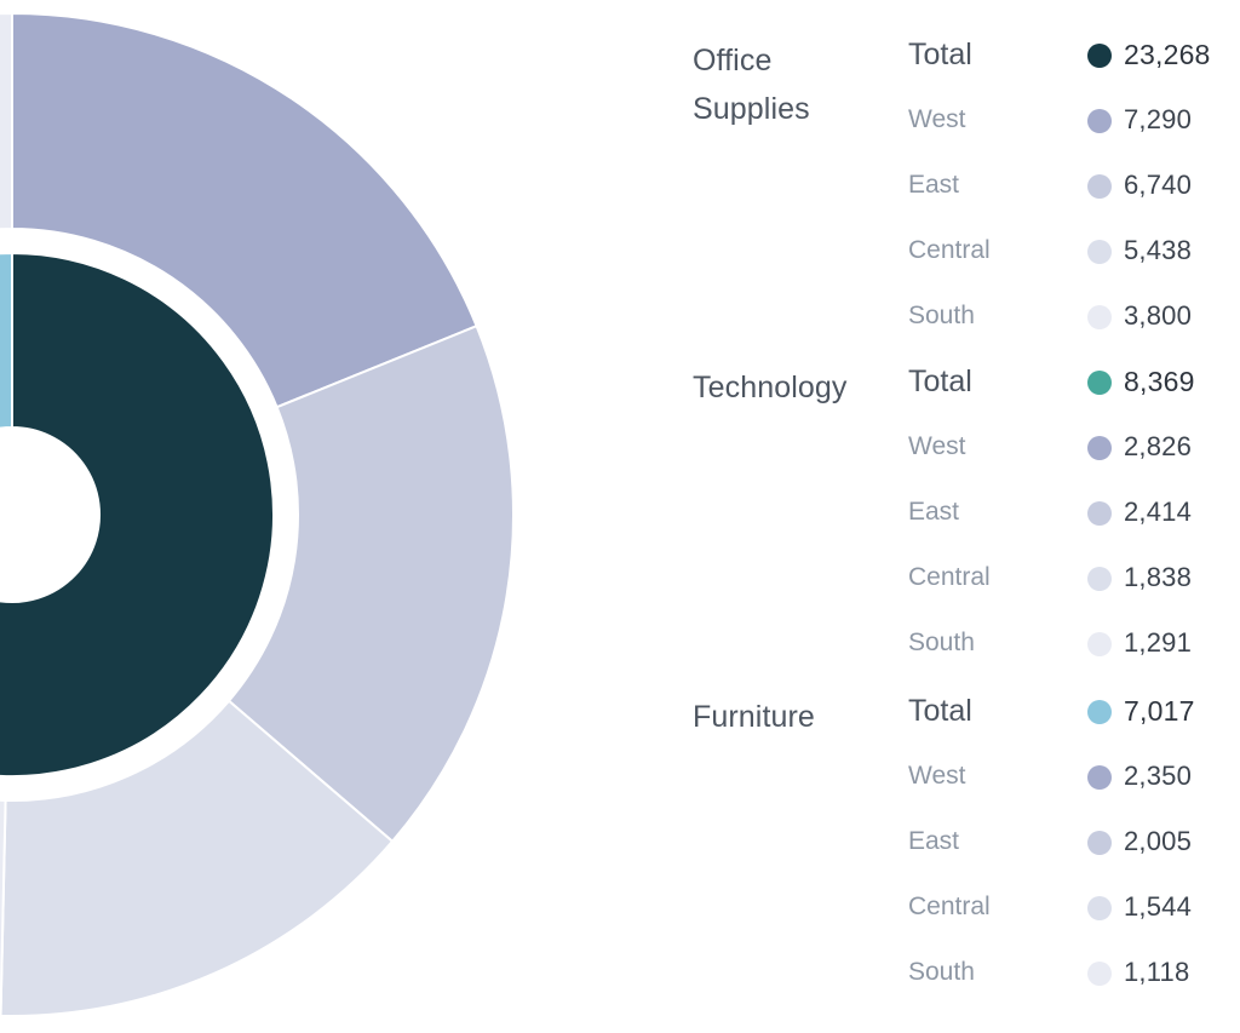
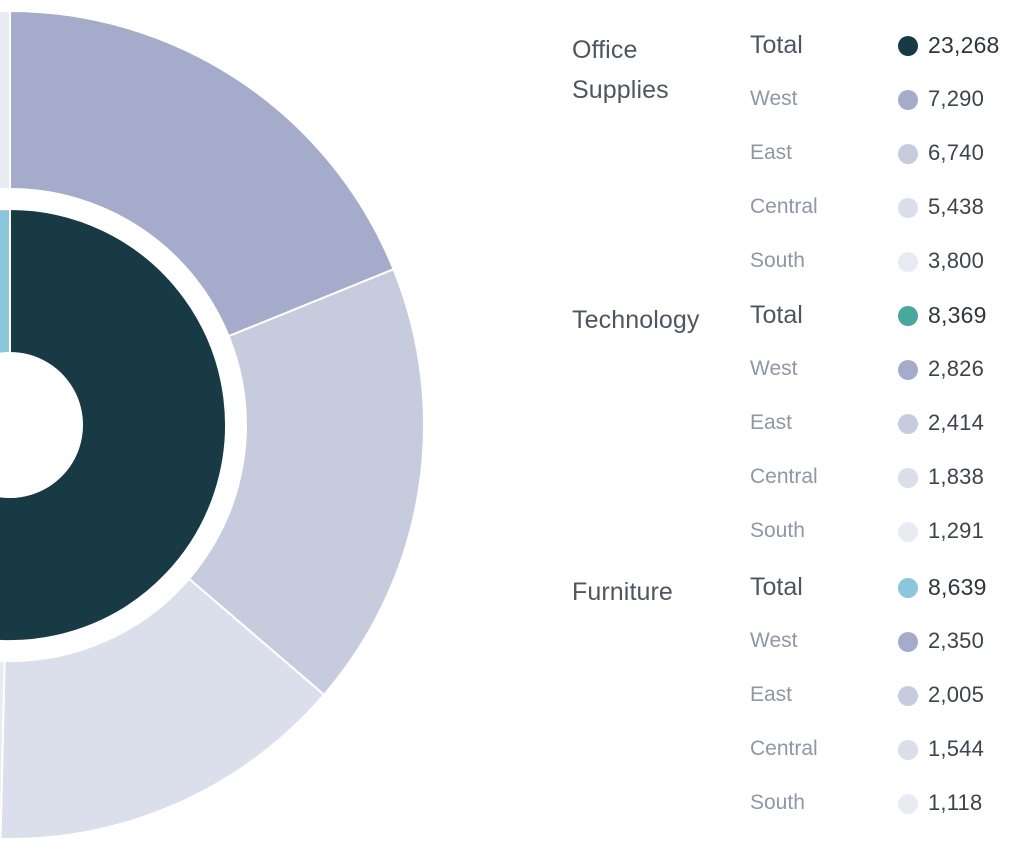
  Office
  Supplies
  Total
  23,268
  West
  7,290
  East
  6,740
  Central
  5,438
  South
  3,800
  Technology
  Total
  8,369
  West
  2,826
  East
  2,414
  Central
  1,838
  South
  1,291
  Furniture
  Total
- 7,017
+ 8,639
  West
  2,350
  East
  2,005
  Central
  1,544
  South
  1,118
